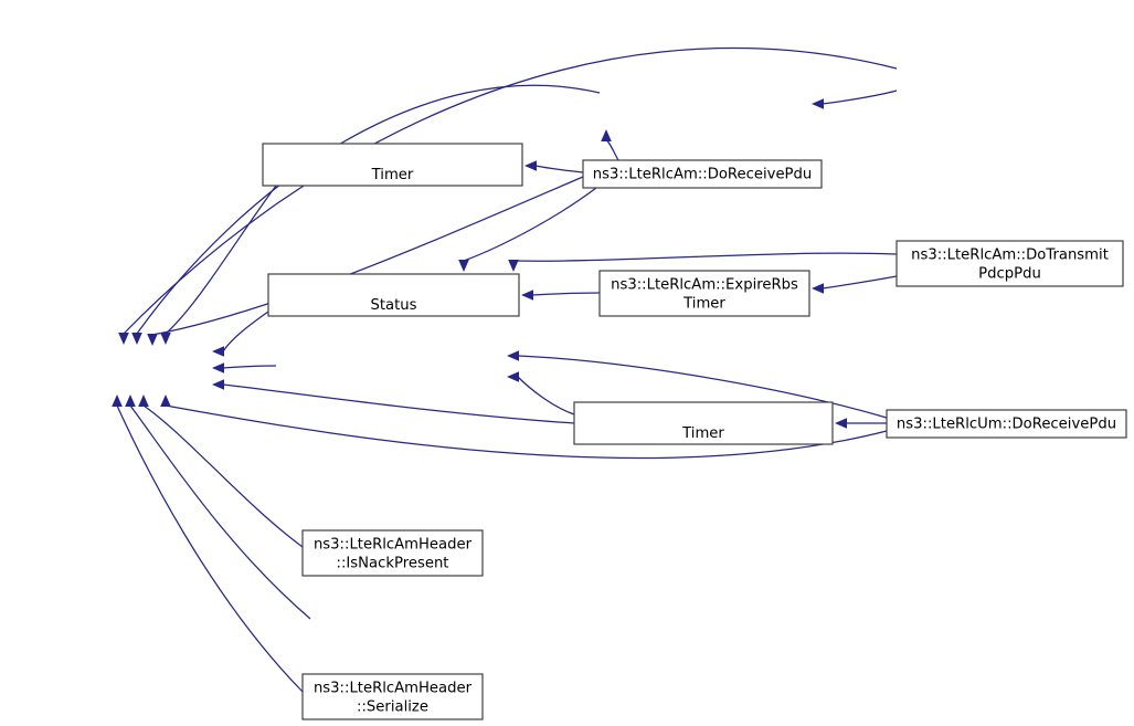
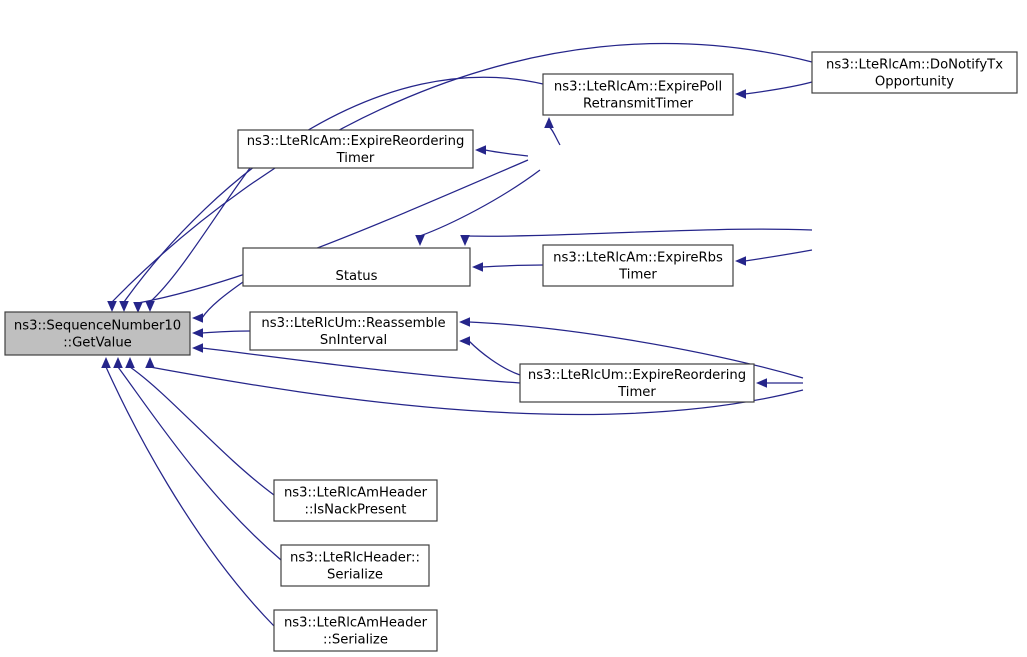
+ ns3::SequenceNumber10
+ ::GetValue
+ ns3::LteRlcAm::DoNotifyTx
+ Opportunity
+ ns3::LteRlcAm::ExpirePoll
+ RetransmitTimer
+ ns3::LteRlcAm::ExpireReordering
  Timer
- ns3::LteRlcAm::DoReceivePdu
- ns3::LteRlcAm::DoTransmit
- PdcpPdu
  Status
  ns3::LteRlcAm::ExpireRbs
  Timer
+ ns3::LteRlcUm::Reassemble
+ SnInterval
+ ns3::LteRlcUm::ExpireReordering
  Timer
- ns3::LteRlcUm::DoReceivePdu
  ns3::LteRlcAmHeader
  ::IsNackPresent
+ ns3::LteRlcHeader::
+ Serialize
  ns3::LteRlcAmHeader
  ::Serialize
